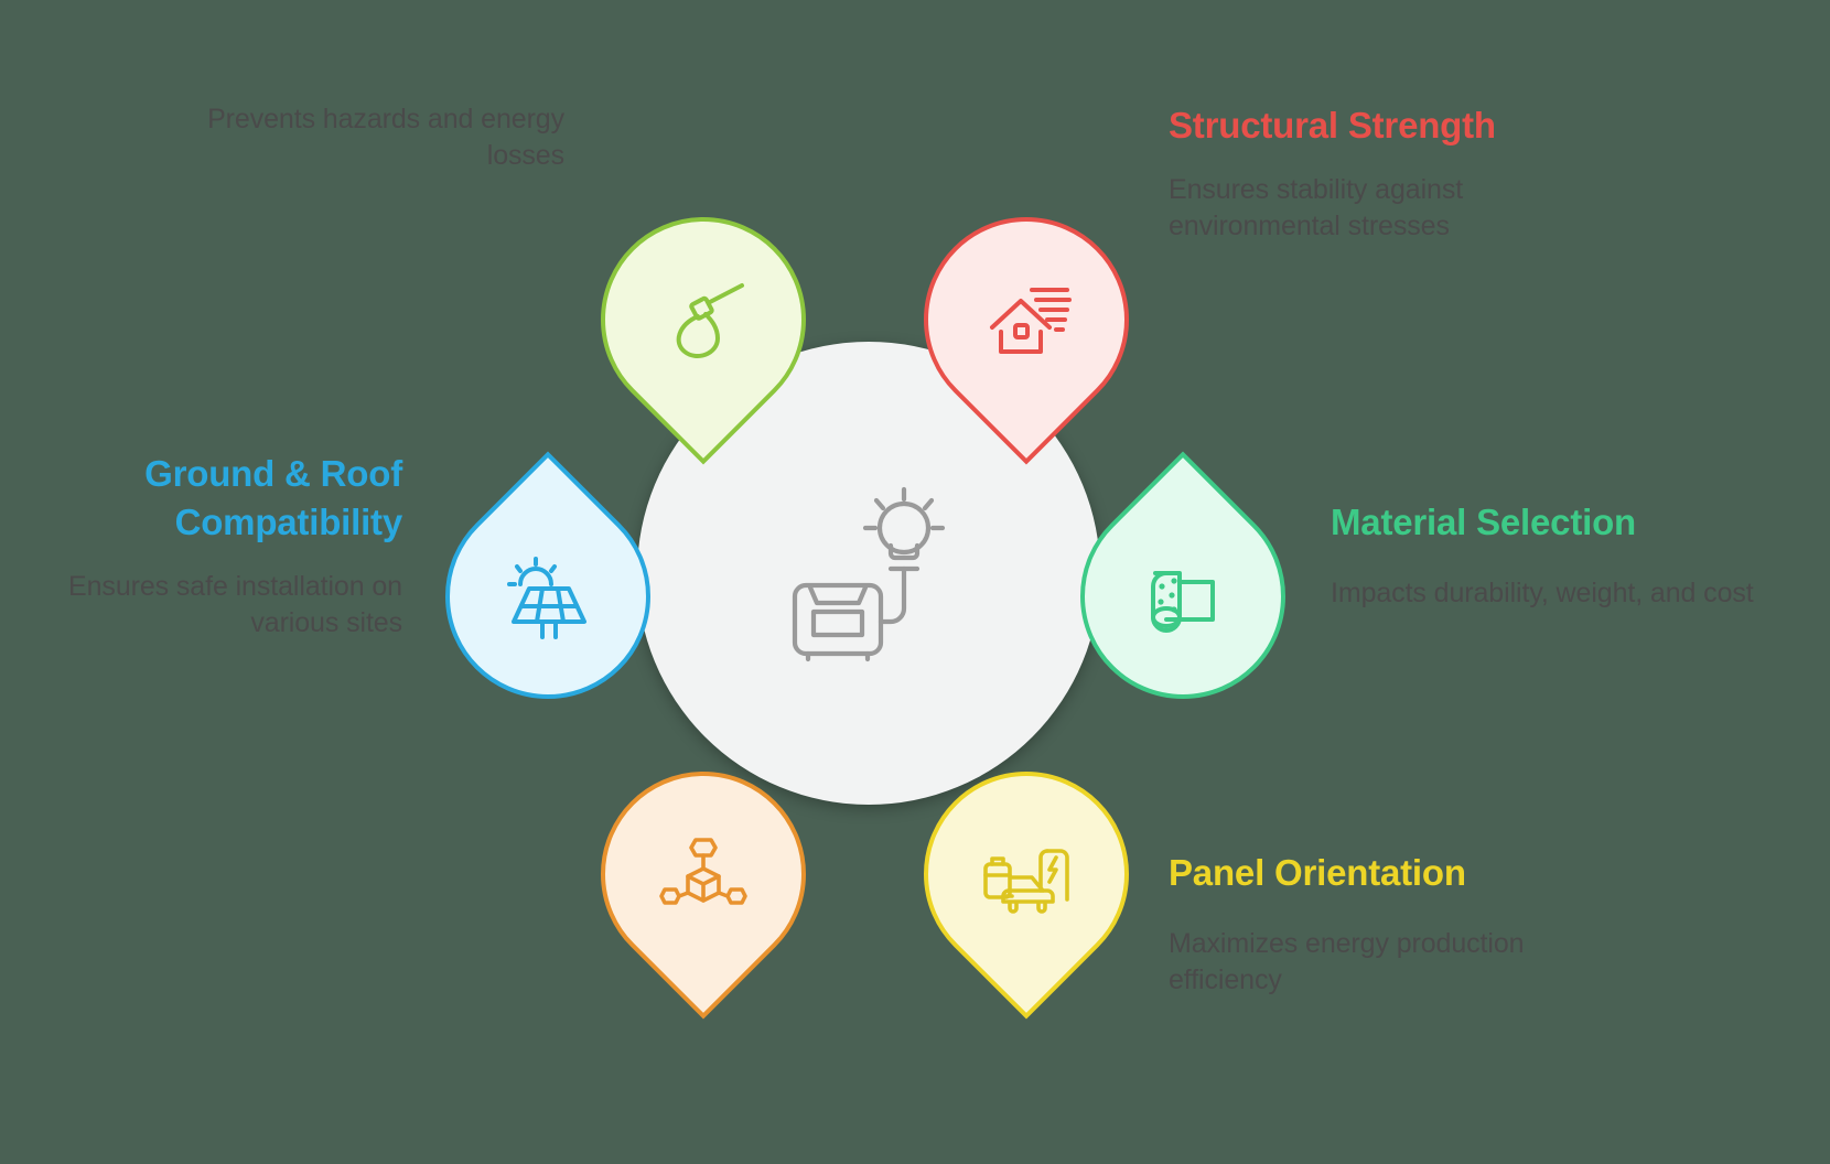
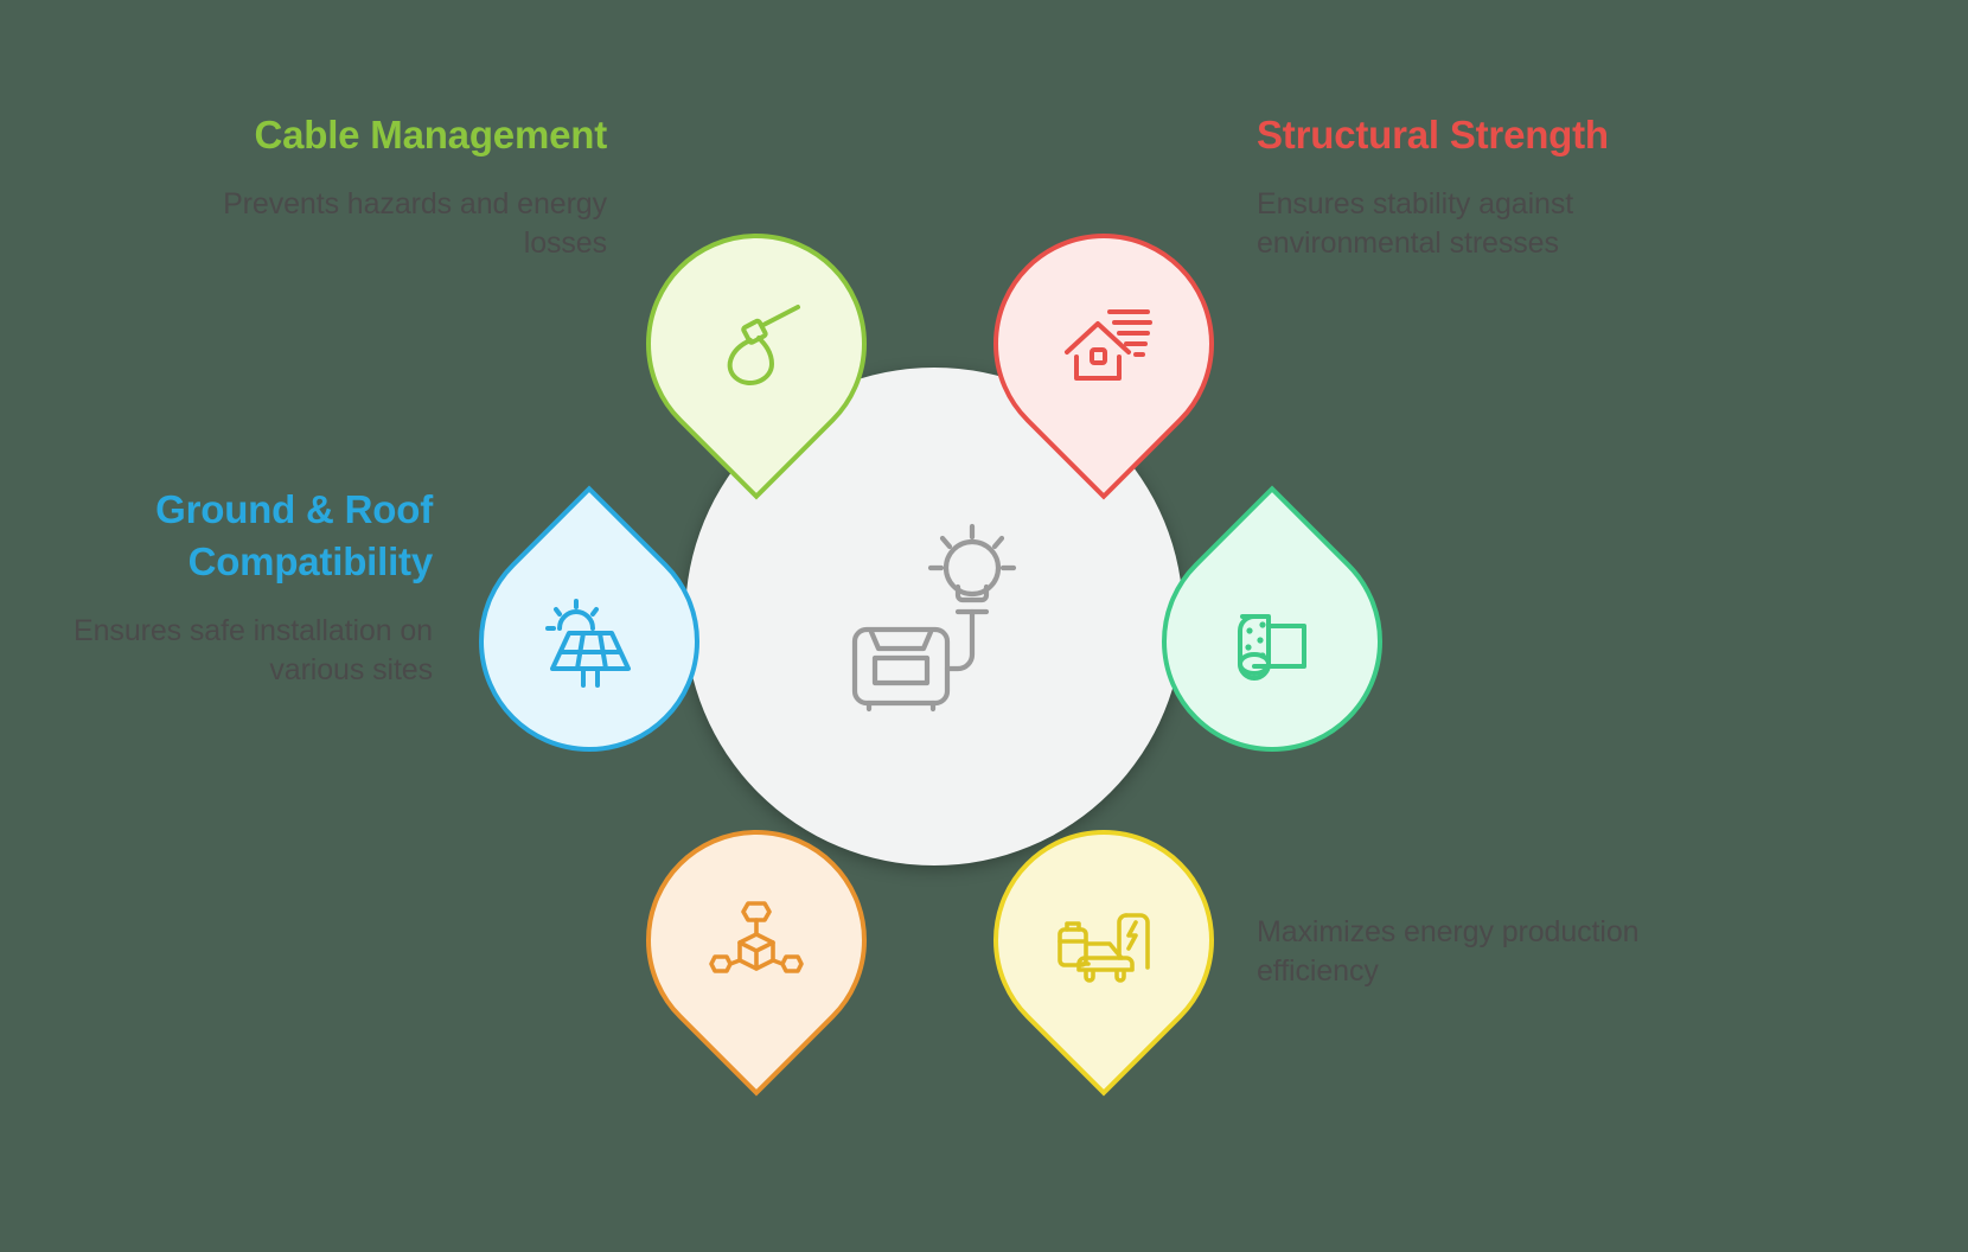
+ Cable Management
  Structural Strength
  Ground & Roof Compatibility
- Material Selection
- Panel Orientation
